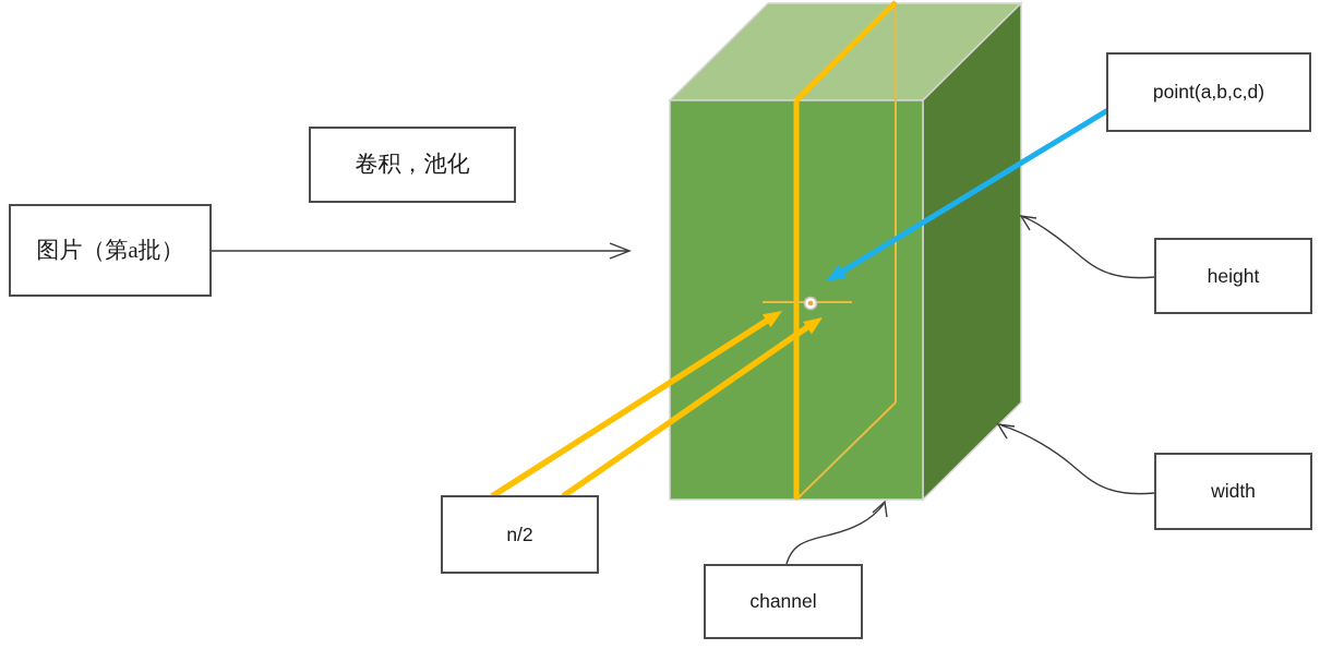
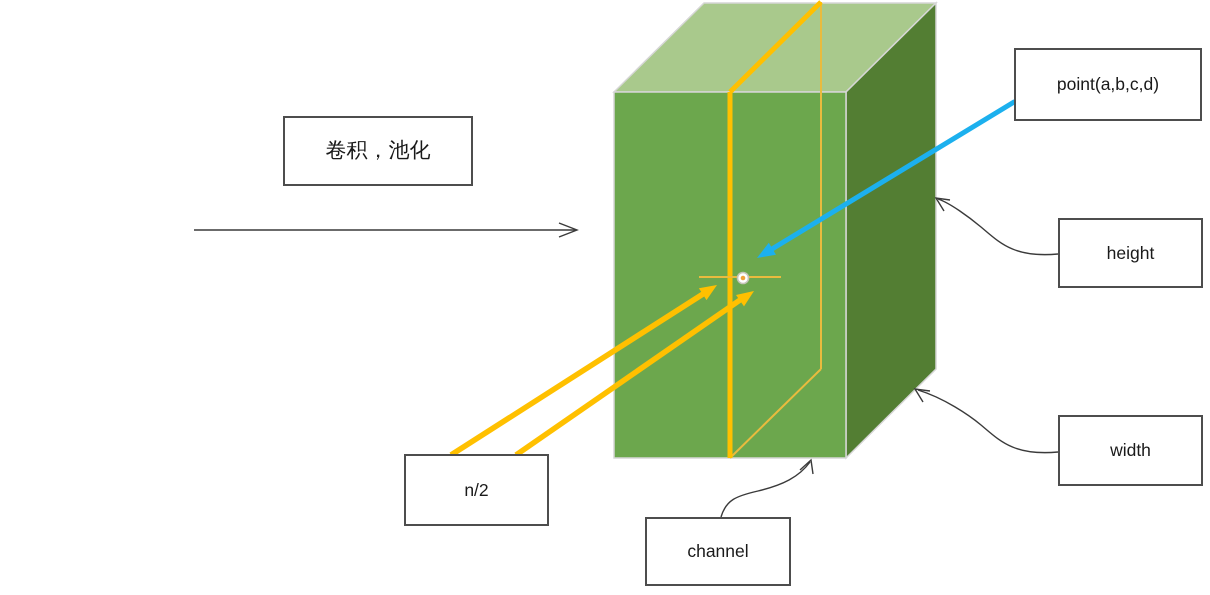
- 图片（第a批）
  卷积，池化
  point(a,b,c,d)
  height
  width
  channel
  n/2
